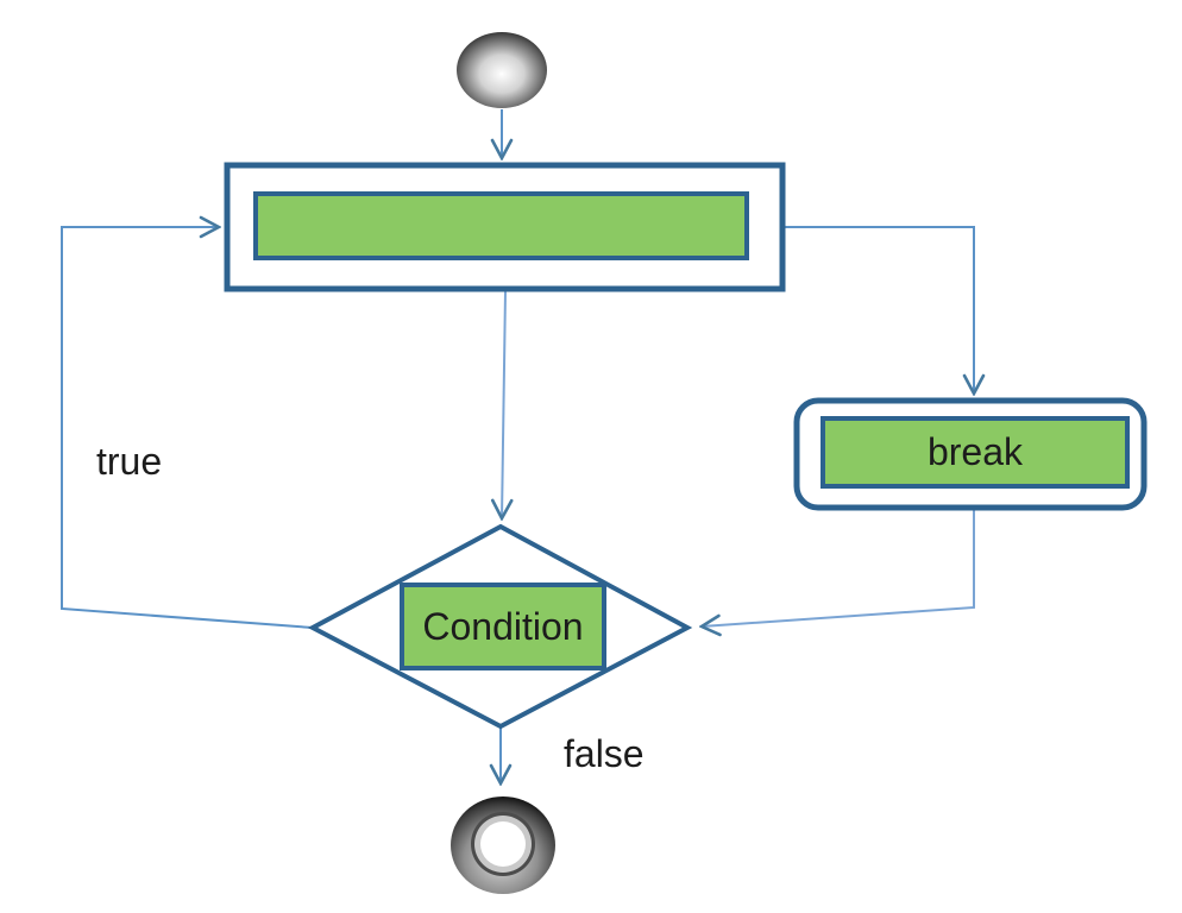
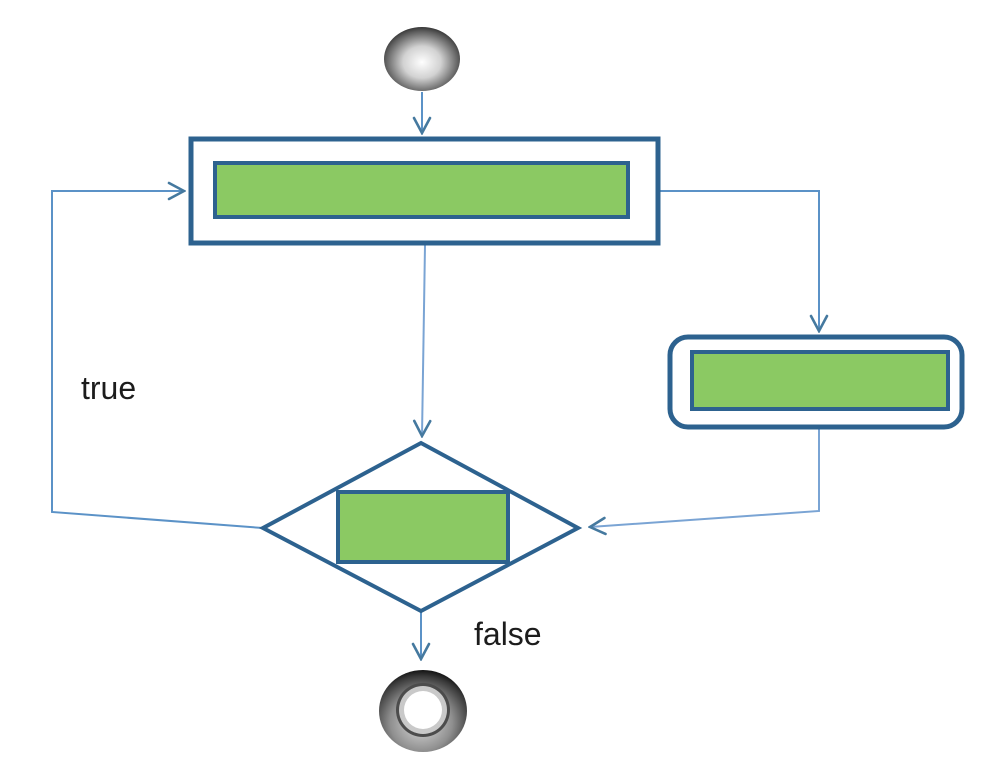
- break
- Condition
  true
  false
